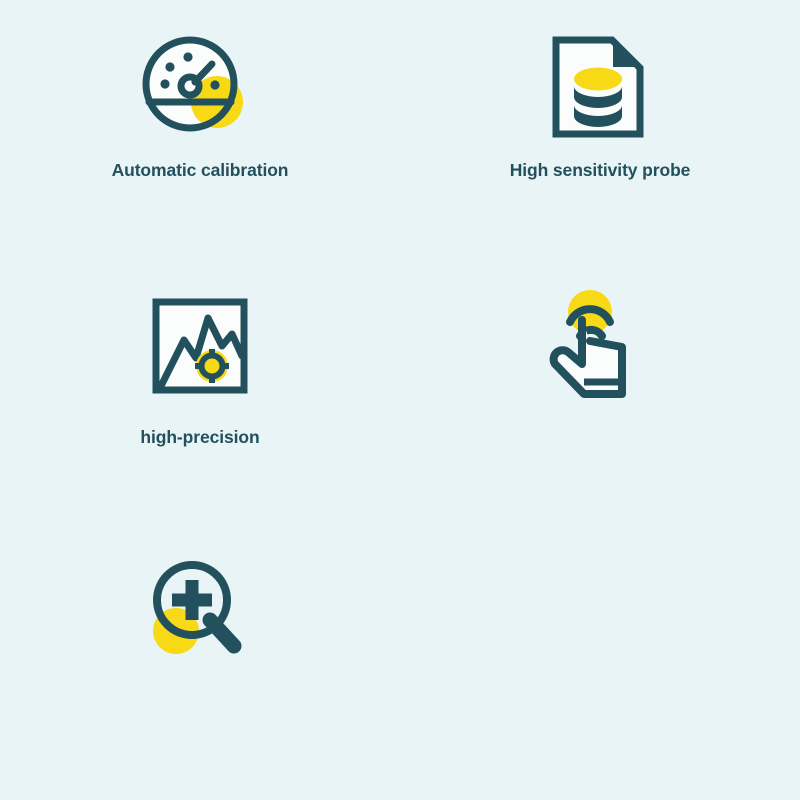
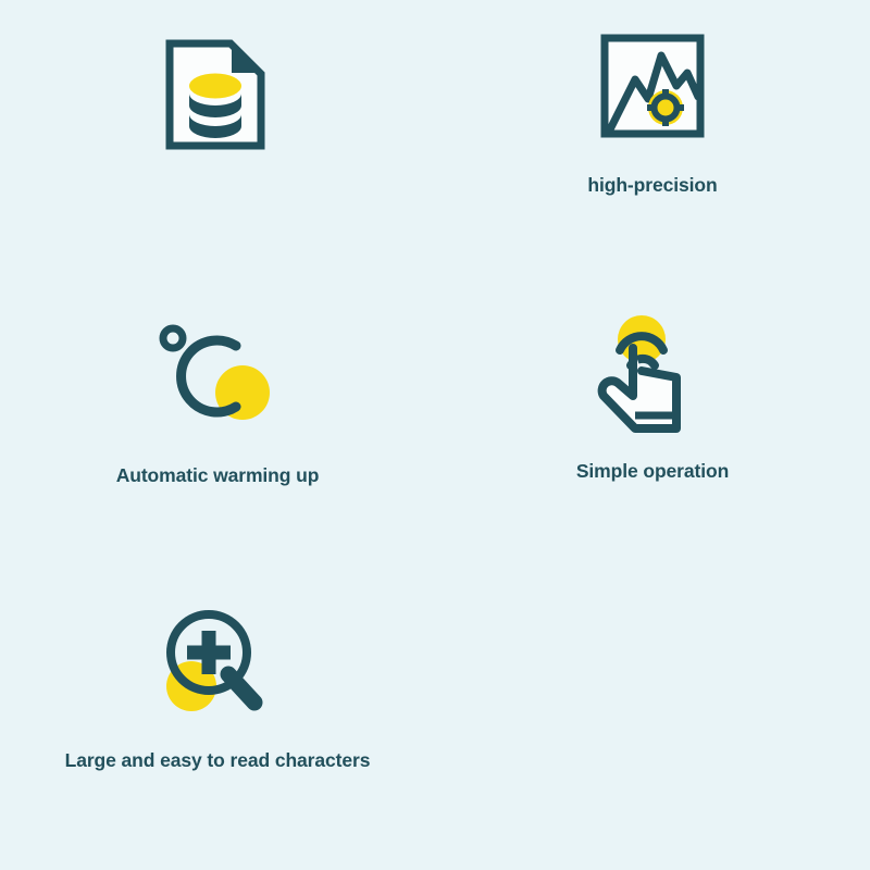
- Automatic calibration
- High sensitivity probe
  high-precision
+ Automatic warming up
+ Simple operation
+ Large and easy to read characters
